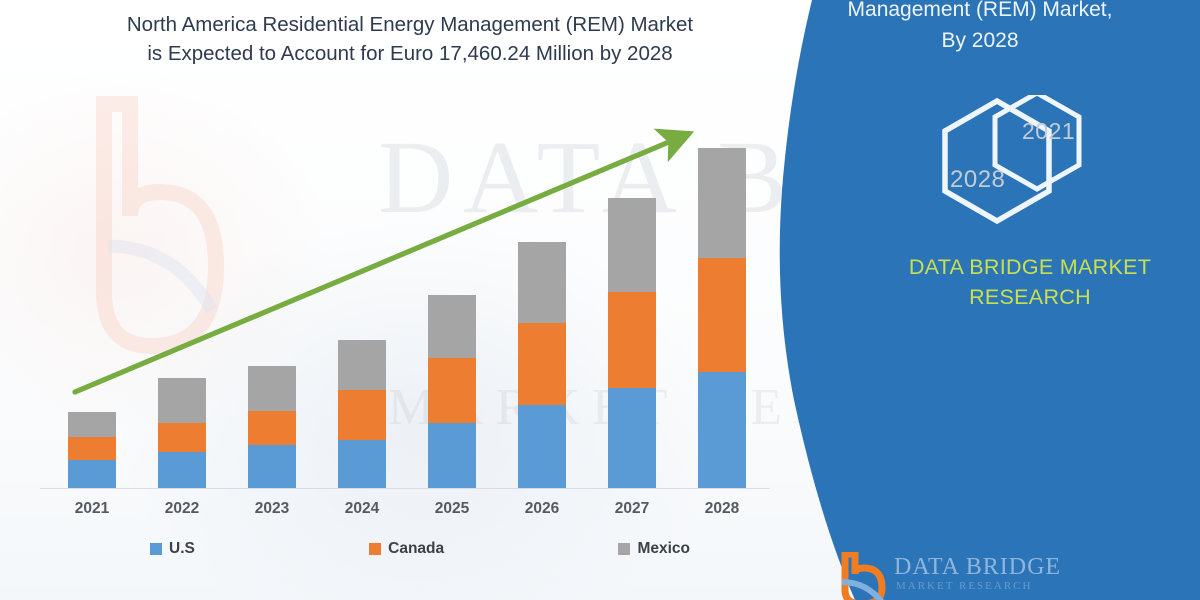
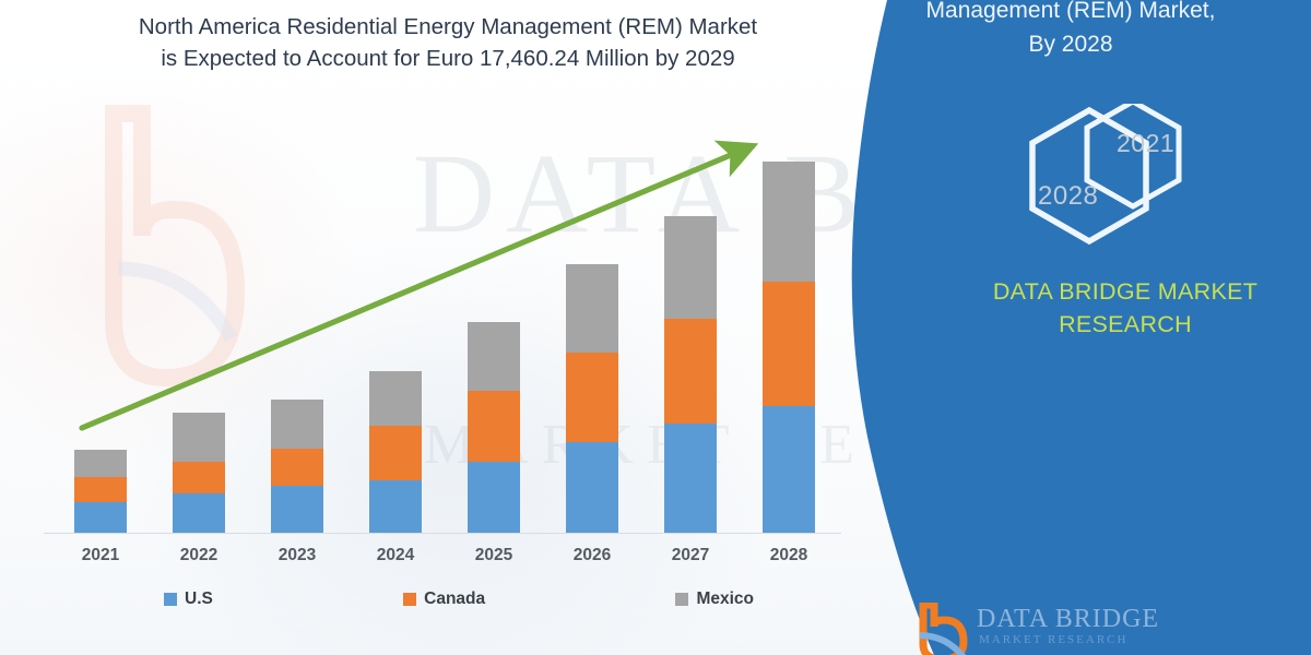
  North America Residential Energy Management (REM) Market
- is Expected to Account for Euro 17,460.24 Million by 2028
+ is Expected to Account for Euro 17,460.24 Million by 2029
  2021
  2022
  2023
  2024
  2025
  2026
  2027
  2028
  U.S
  Canada
  Mexico
  Management (REM) Market,
  By 2028
  2028
  2021
  DATA BRIDGE MARKET
  RESEARCH
  DATA BRIDGE
  MARKET RESEARCH
